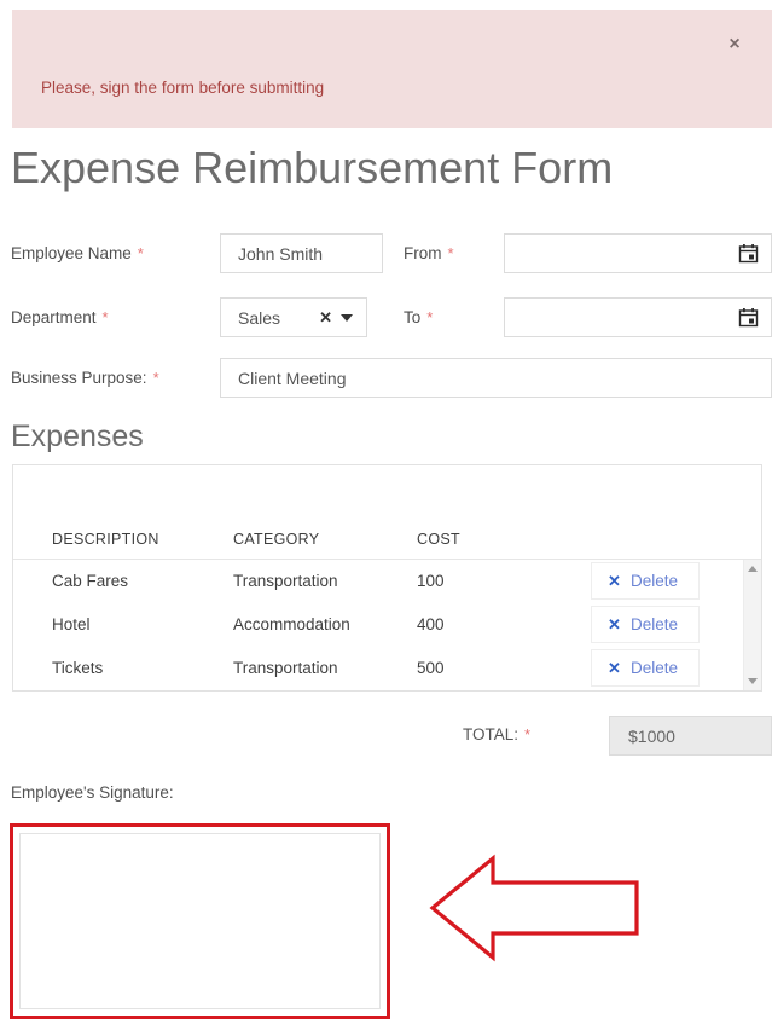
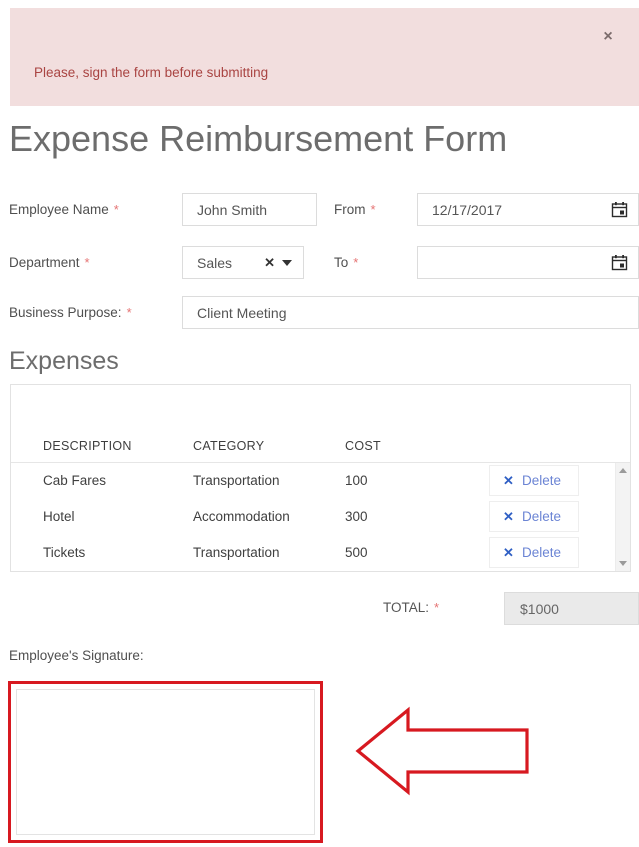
  Please, sign the form before submitting
  ×
  Expense Reimbursement Form
  Employee Name *
  John Smith
  From *
+ 12/17/2017
  Department *
  Sales
  ✕
  To *
  Business Purpose: *
  Client Meeting
  Expenses
  DESCRIPTION
  CATEGORY
  COST
  Cab Fares
  Transportation
  100
  ✕
  Delete
  Hotel
  Accommodation
- 400
+ 300
  ✕
  Delete
  Tickets
  Transportation
  500
  ✕
  Delete
  TOTAL: *
  $1000
  Employee's Signature:
